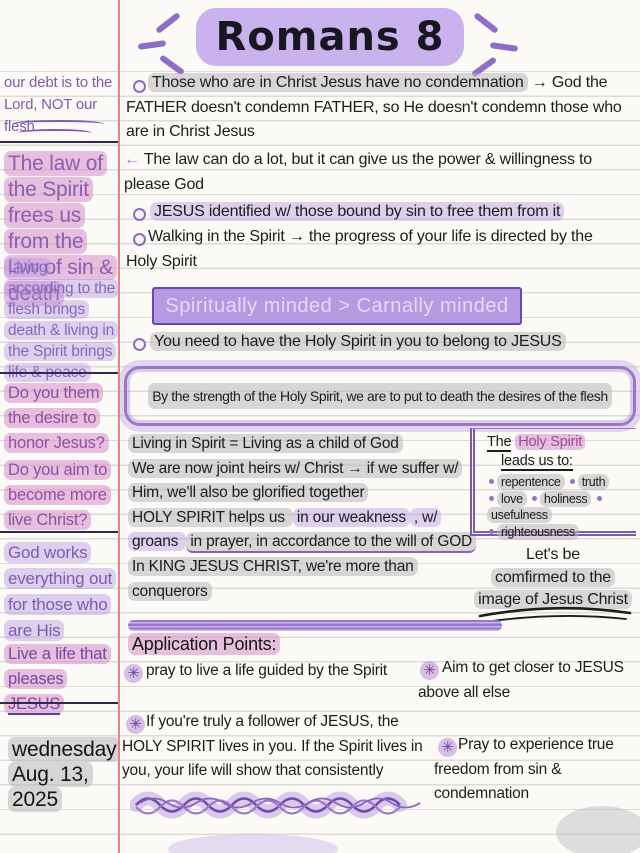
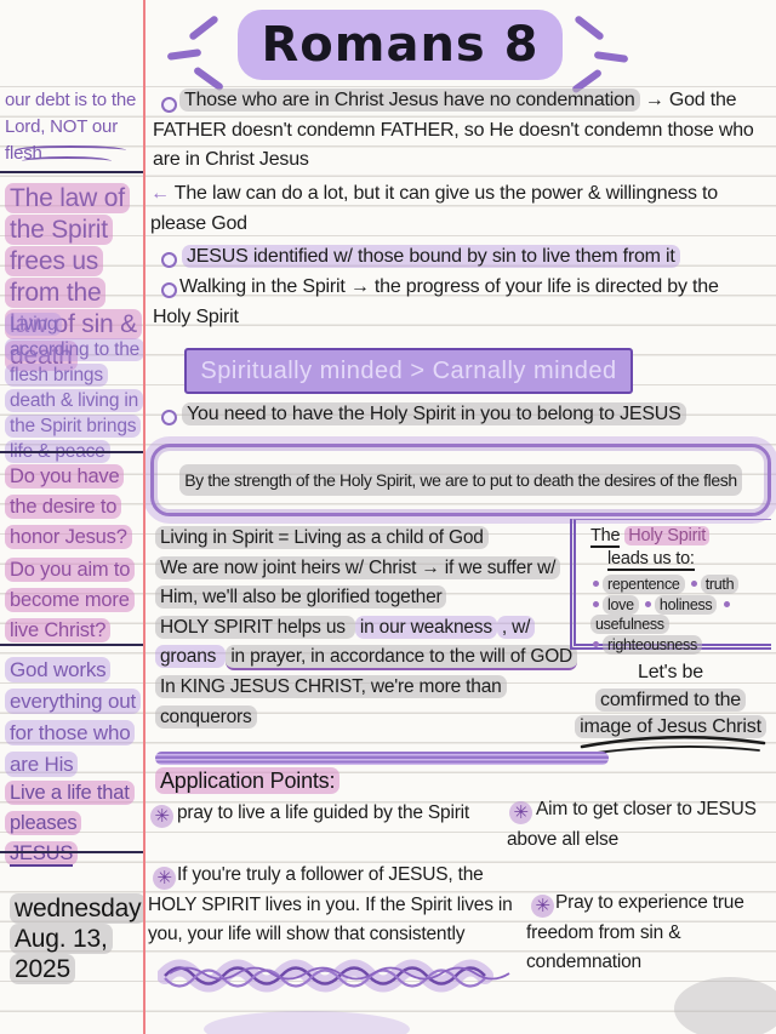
  Romans 8
  our debt is to the Lord, NOT our flesh
  The law of the Spirit frees us from the law of sin & death
  Living according to the flesh brings death & living in the Spirit brings
- Do you them the desire to honor Jesus?
+ Do you have the desire to honor Jesus?
  Do you aim to become more live Christ?
  God works everything out for those who are His
  Live a life that pleases
  wednesday
  Aug. 13, 2025
  Those who are in Christ Jesus have no condemnation → God the FATHER doesn't condemn FATHER, so He doesn't condemn those who are in Christ Jesus
  ← The law can do a lot, but it can give us the power & willingness to please God
- JESUS identified w/ those bound by sin to free them from it
+ JESUS identified w/ those bound by sin to live them from it
  Walking in the Spirit → the progress of your life is directed by the Holy Spirit
  Spiritually minded > Carnally minded
  You need to have the Holy Spirit in you to belong to JESUS
  By the strength of the Holy Spirit, we are to put to death the desires of the flesh
  Living in Spirit = Living as a child of God
  We are now joint heirs w/ Christ → if we suffer w/ Him, we'll also be glorified together
  HOLY SPIRIT helps us in our weakness , w/ groans in prayer, in accordance to the will of GOD
  In KING JESUS CHRIST, we're more than conquerors
  The Holy Spirit
  leads us to:
  repentence truth
  love holiness usefulness
  righteousness
  Let's be
  comfirmed to the
  image of Jesus Christ
  Application Points:
  ✳
  pray to live a life guided by the Spirit
  ✳
  Aim to get closer to JESUS above all else
  ✳
  If you're truly a follower of JESUS, the HOLY SPIRIT lives in you. If the Spirit lives in you, your life will show that consistently
  ✳
  Pray to experience true freedom from sin & condemnation
